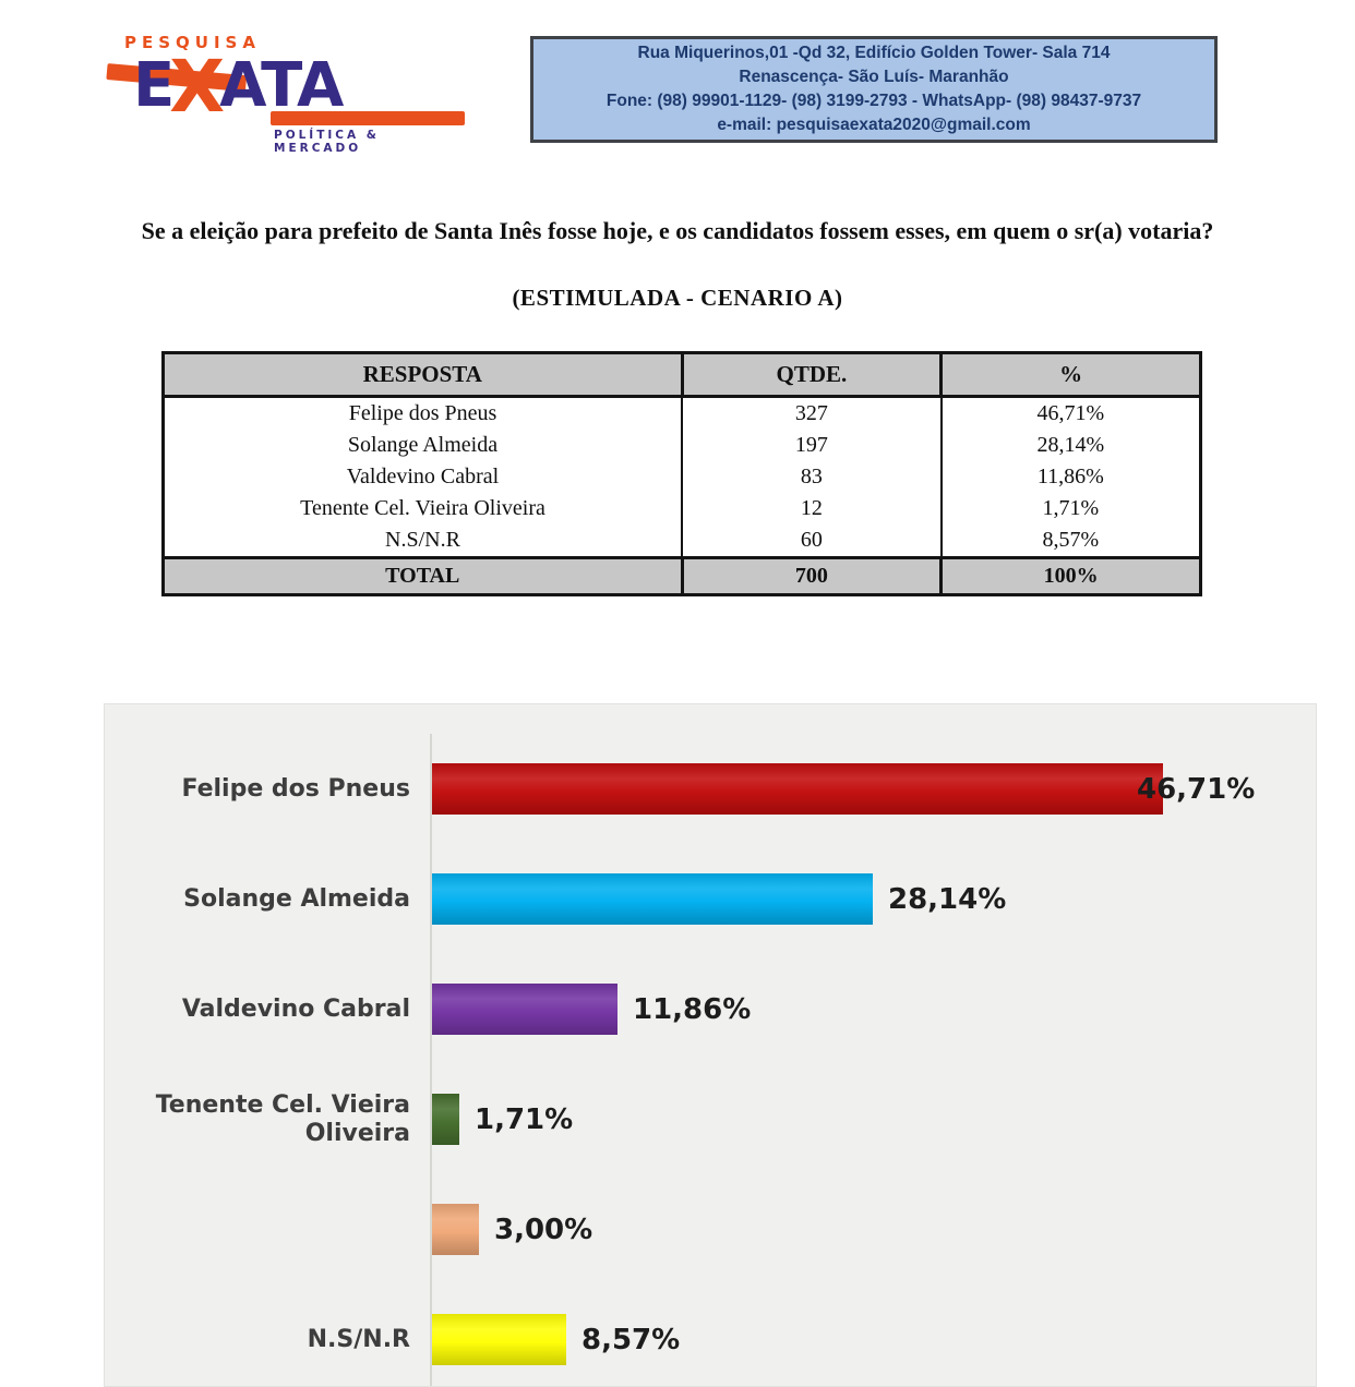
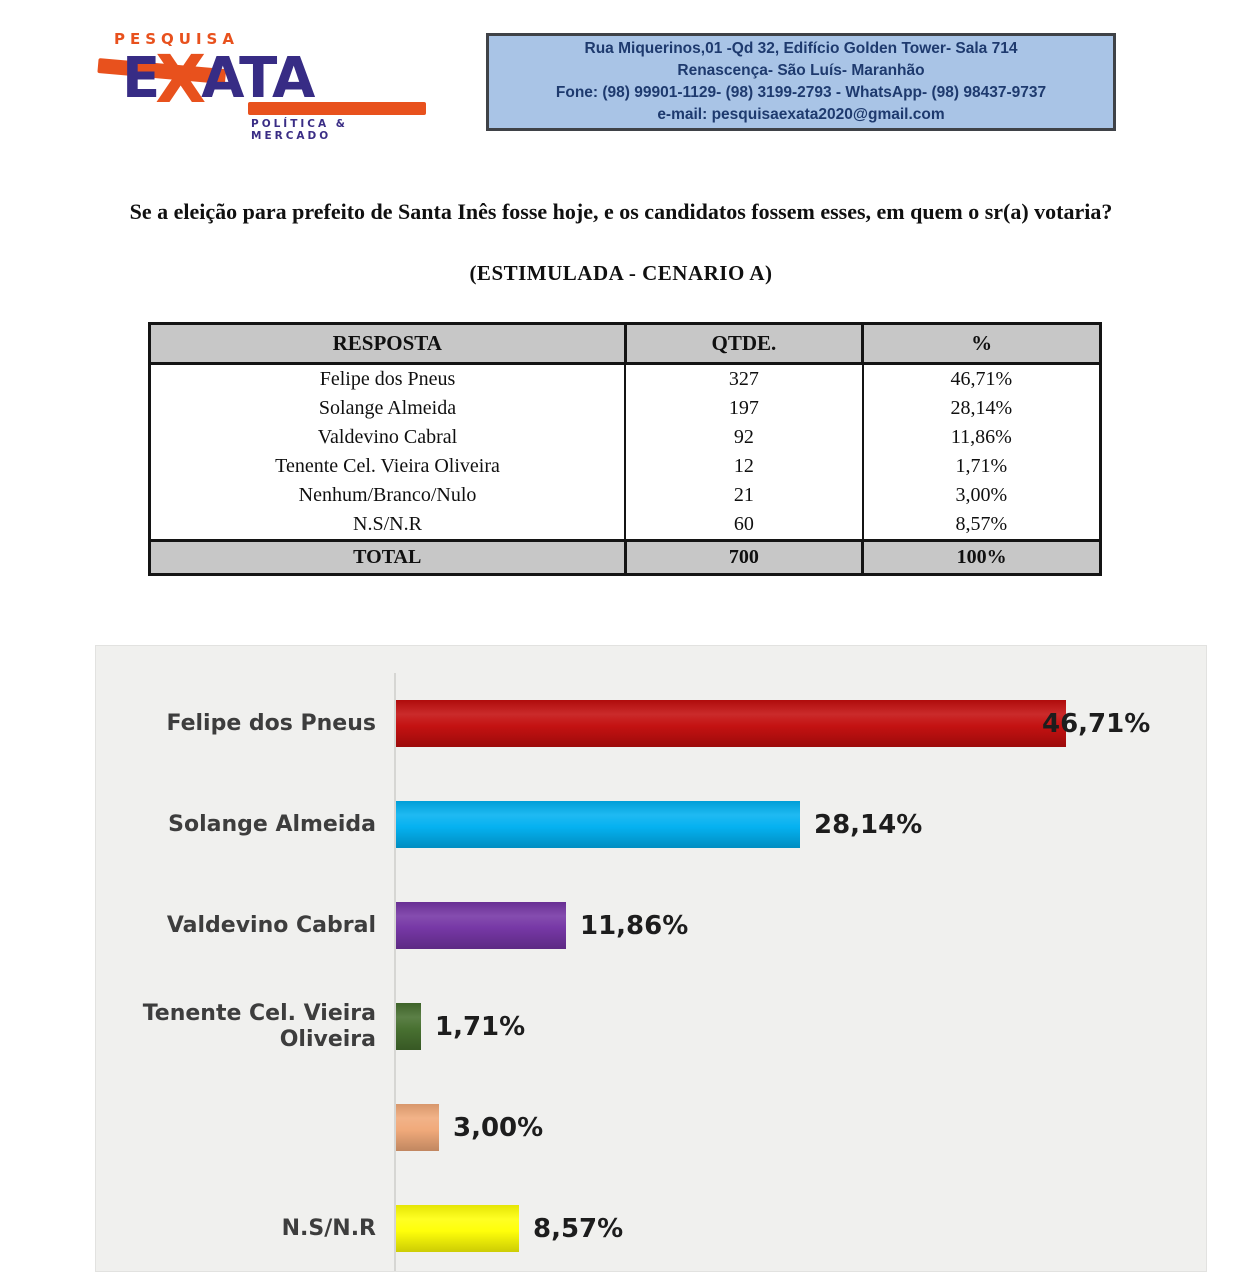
  PESQUISA
  EXATA
  POLÍTICA & MERCADO
  Rua Miquerinos,01 -Qd 32, Edifício Golden Tower- Sala 714
  Renascença- São Luís- Maranhão
  Fone: (98) 99901-1129- (98) 3199-2793 - WhatsApp- (98) 98437-9737
  e-mail: pesquisaexata2020@gmail.com
  Se a eleição para prefeito de Santa Inês fosse hoje, e os candidatos fossem esses, em quem o sr(a) votaria?
  (ESTIMULADA - CENARIO A)
  RESPOSTA	QTDE.	%
  Felipe dos Pneus	327	46,71%
  Solange Almeida	197	28,14%
- Valdevino Cabral	83	11,86%
+ Valdevino Cabral	92	11,86%
  Tenente Cel. Vieira Oliveira	12	1,71%
+ Nenhum/Branco/Nulo	21	3,00%
  N.S/N.R	60	8,57%
  TOTAL	700	100%
  Felipe dos Pneus
  46,71%
  Solange Almeida
  28,14%
  Valdevino Cabral
  11,86%
  Tenente Cel. Vieira Oliveira
  1,71%
  3,00%
  N.S/N.R
  8,57%
